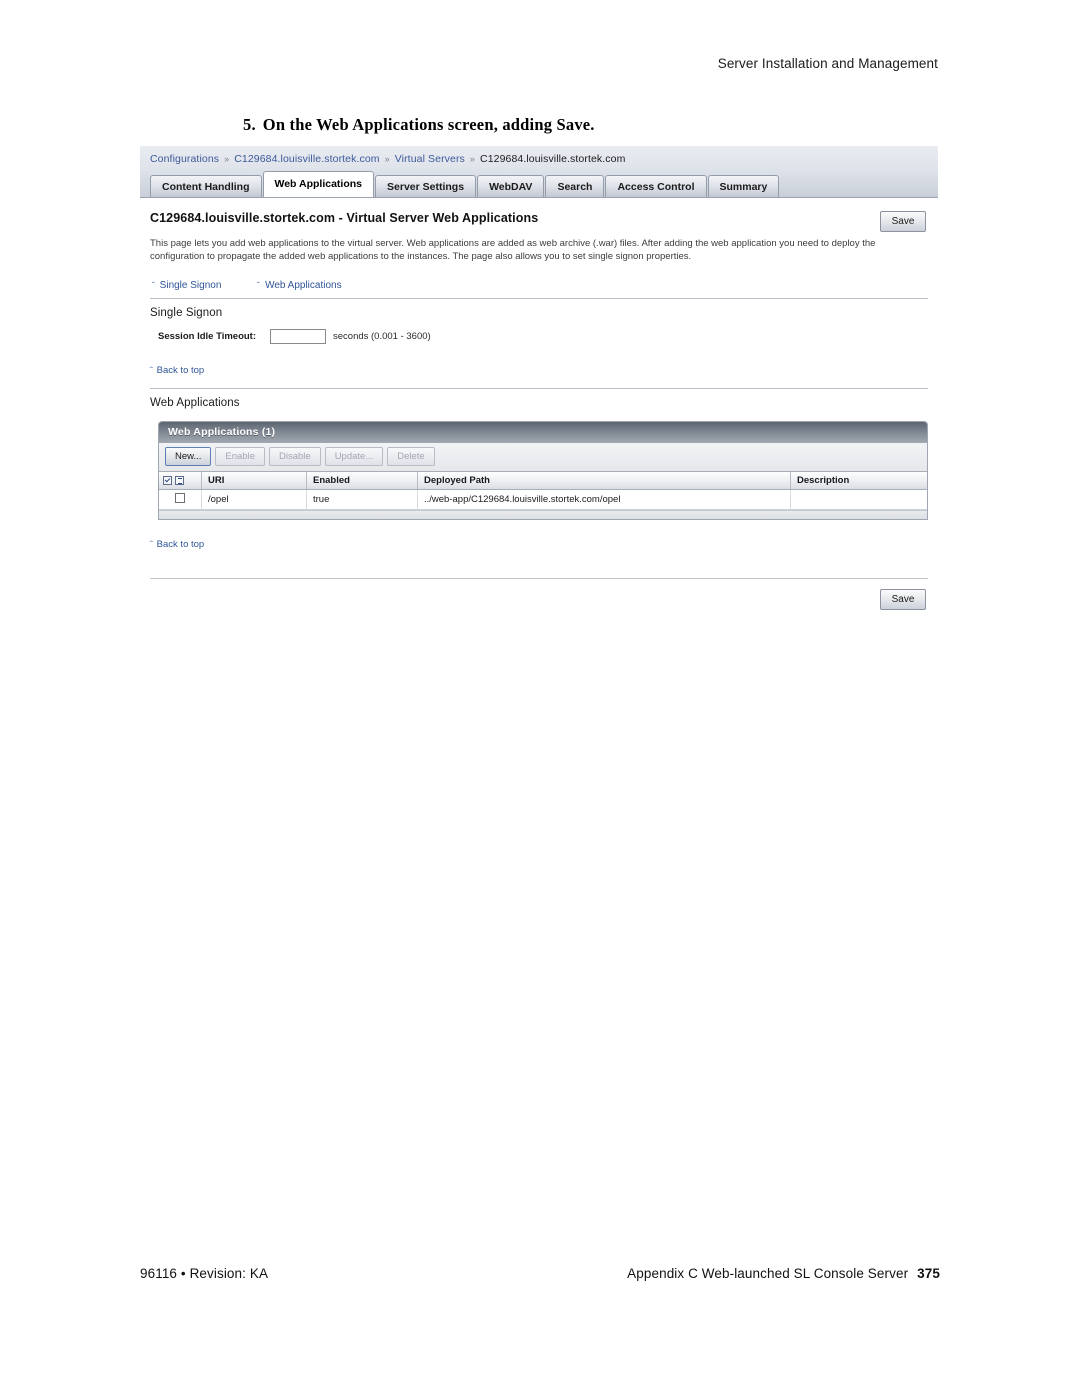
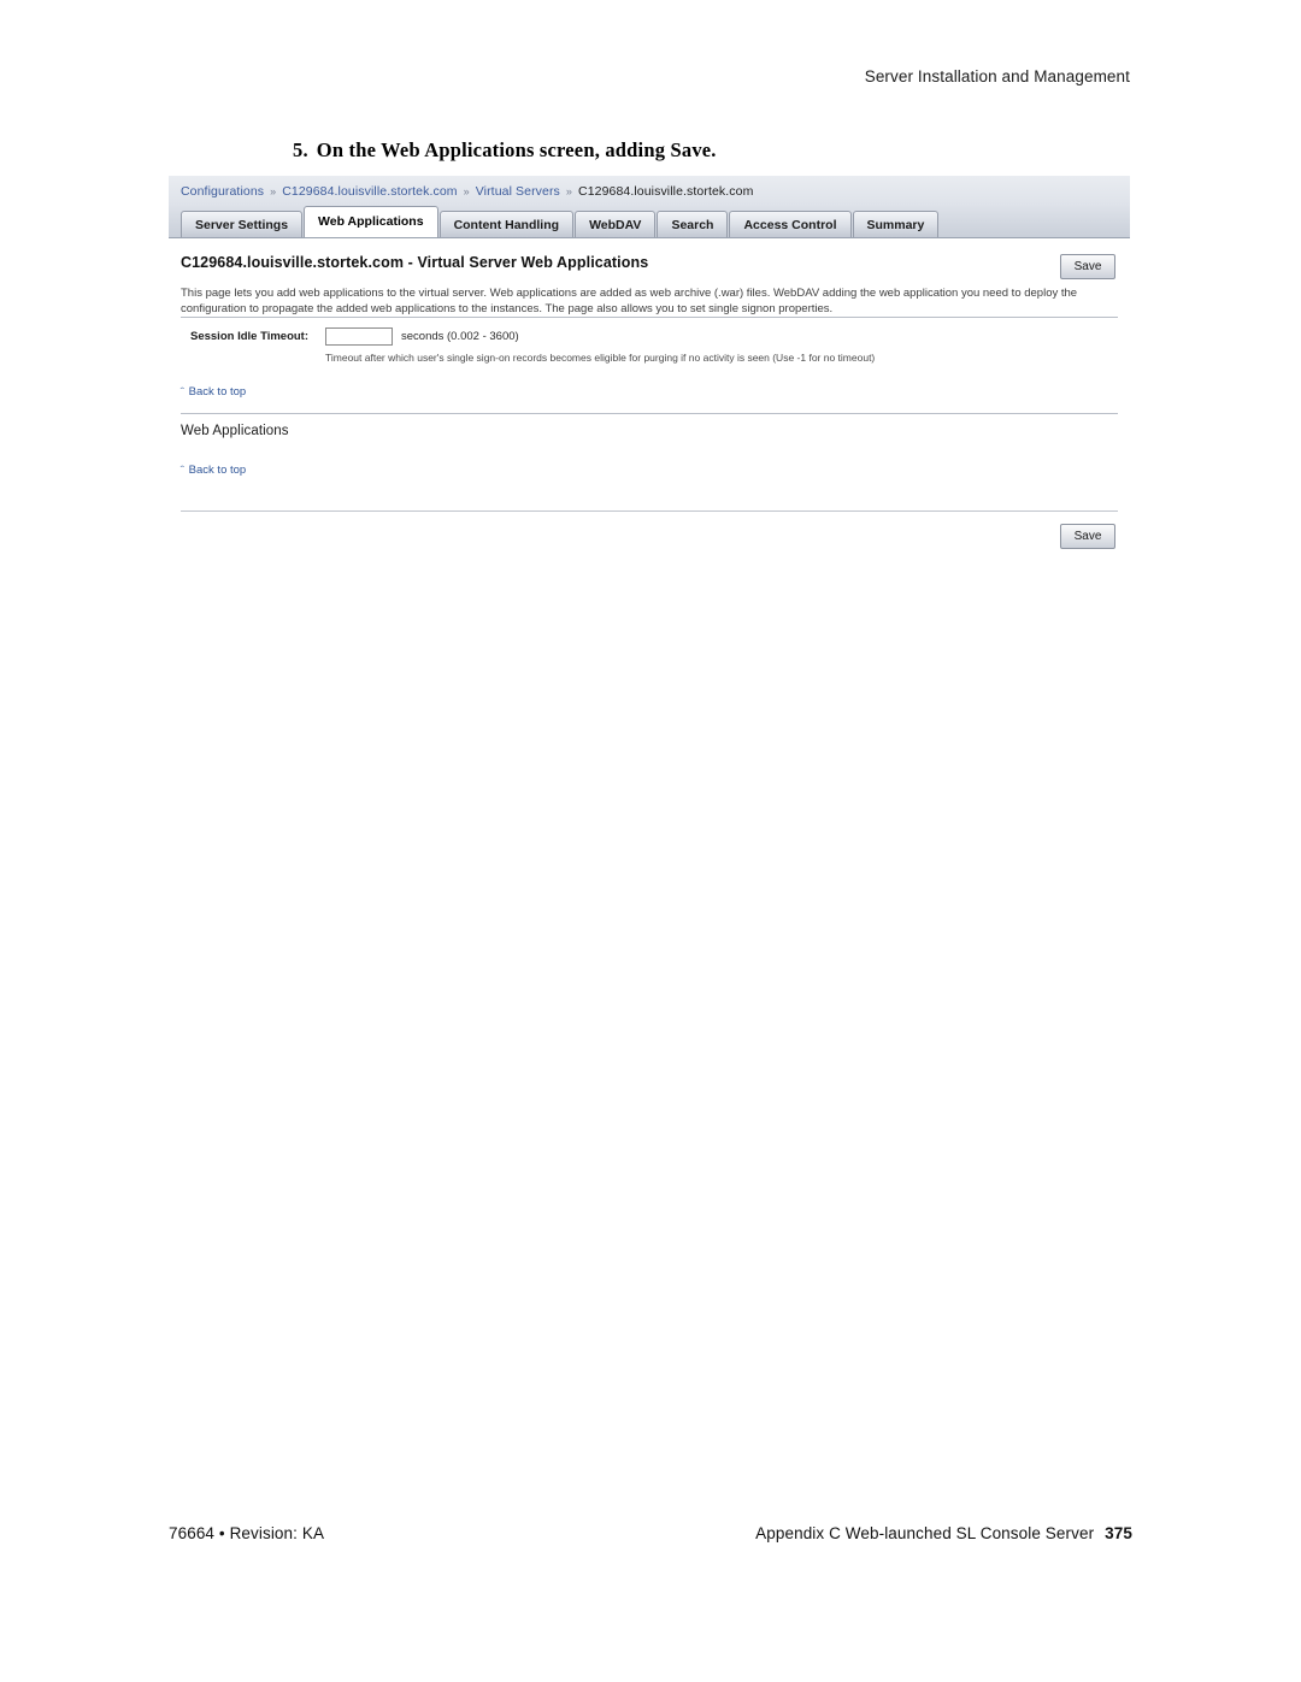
  Server Installation and Management
  5. On the Web Applications screen, adding Save.
  Configurations » C129684.louisville.stortek.com » Virtual Servers » C129684.louisville.stortek.com
- Content Handling
+ Server Settings
  Web Applications
- Server Settings
+ Content Handling
  WebDAV
  Search
  Access Control
  Summary
  C129684.louisville.stortek.com - Virtual Server Web Applications
  Save
- This page lets you add web applications to the virtual server. Web applications are added as web archive (.war) files. After adding the web application you need to deploy the configuration to propagate the added web applications to the instances. The page also allows you to set single signon properties.
+ This page lets you add web applications to the virtual server. Web applications are added as web archive (.war) files. WebDAV adding the web application you need to deploy the configuration to propagate the added web applications to the instances. The page also allows you to set single signon properties.
- ˇ Single Signon
- ˇ Web Applications
- Single Signon
  Session Idle Timeout:
- seconds (0.001 - 3600)
+ seconds (0.002 - 3600)
+ Timeout after which user's single sign-on records becomes eligible for purging if no activity is seen (Use -1 for no timeout)
  ˆ Back to top
  Web Applications
- Web Applications (1)
- New...
- Enable
- Disable
- Update...
- Delete
- 	URI	Enabled	Deployed Path	Description
- 	/opel	true	../web-app/C129684.louisville.stortek.com/opel
  ˆ Back to top
  Save
- 96116 • Revision: KA
+ 76664 • Revision: KA
  Appendix C Web-launched SL Console Server 375
